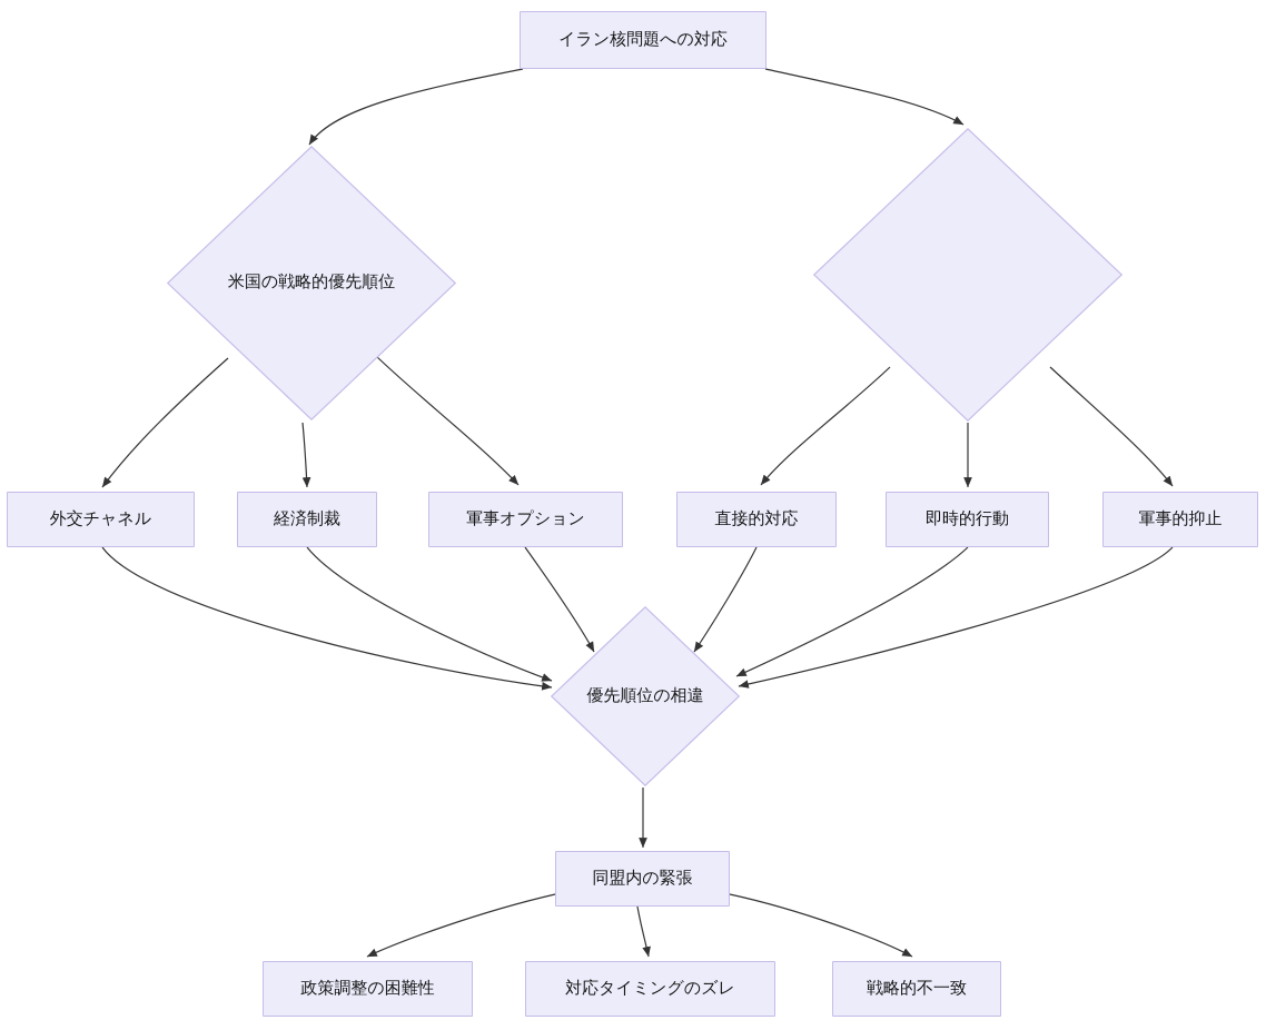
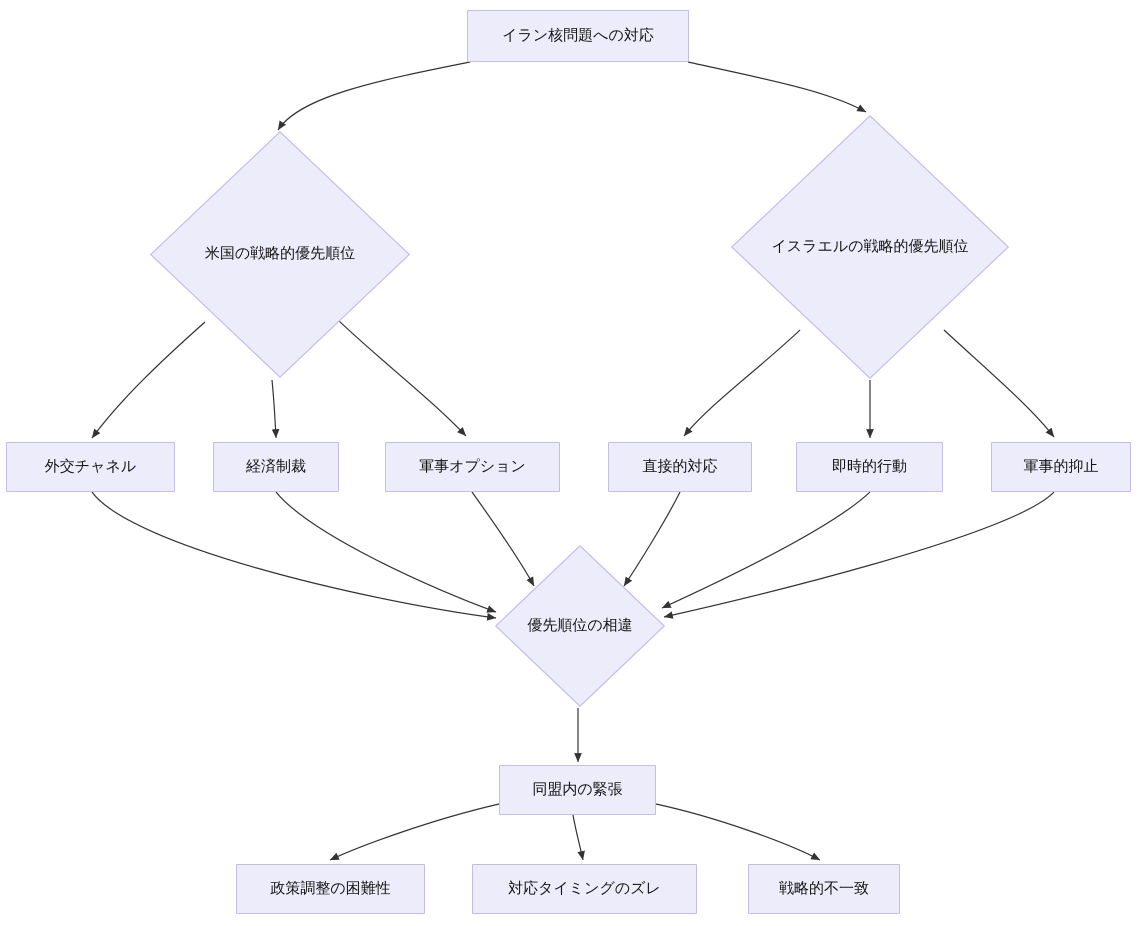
  イラン核問題への対応
  米国の戦略的優先順位
+ イスラエルの戦略的優先順位
  外交チャネル
  経済制裁
  軍事オプション
  直接的対応
  即時的行動
  軍事的抑止
  優先順位の相違
  同盟内の緊張
  政策調整の困難性
  対応タイミングのズレ
  戦略的不一致
